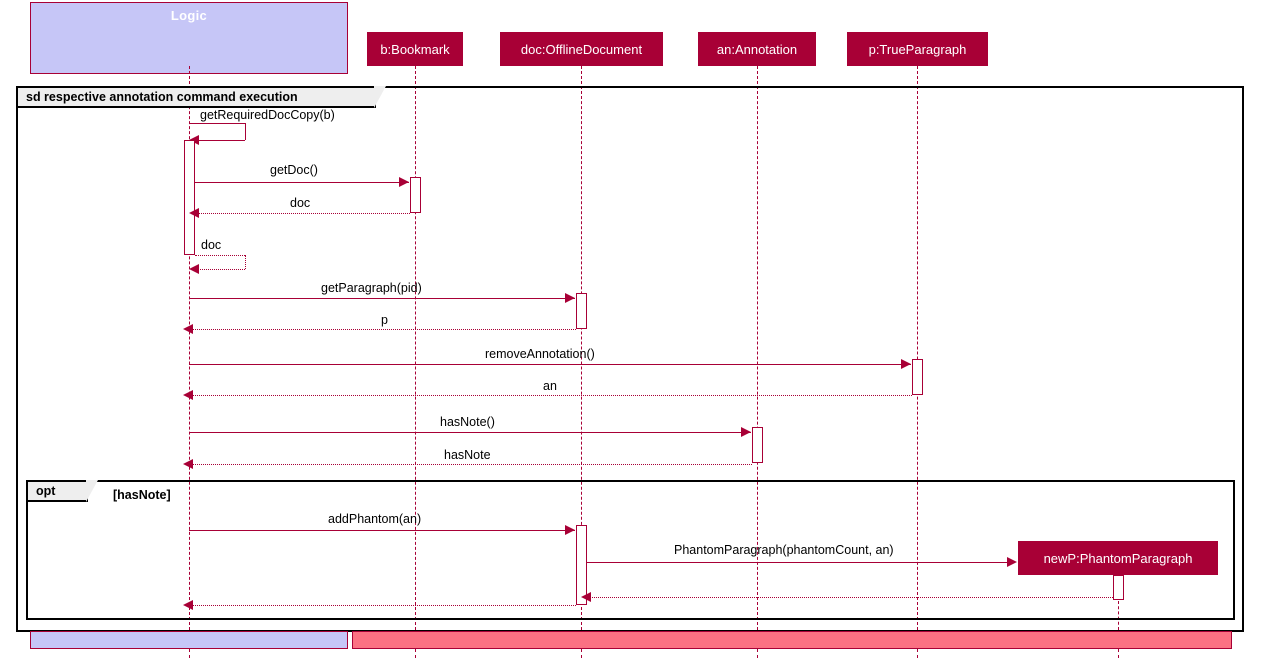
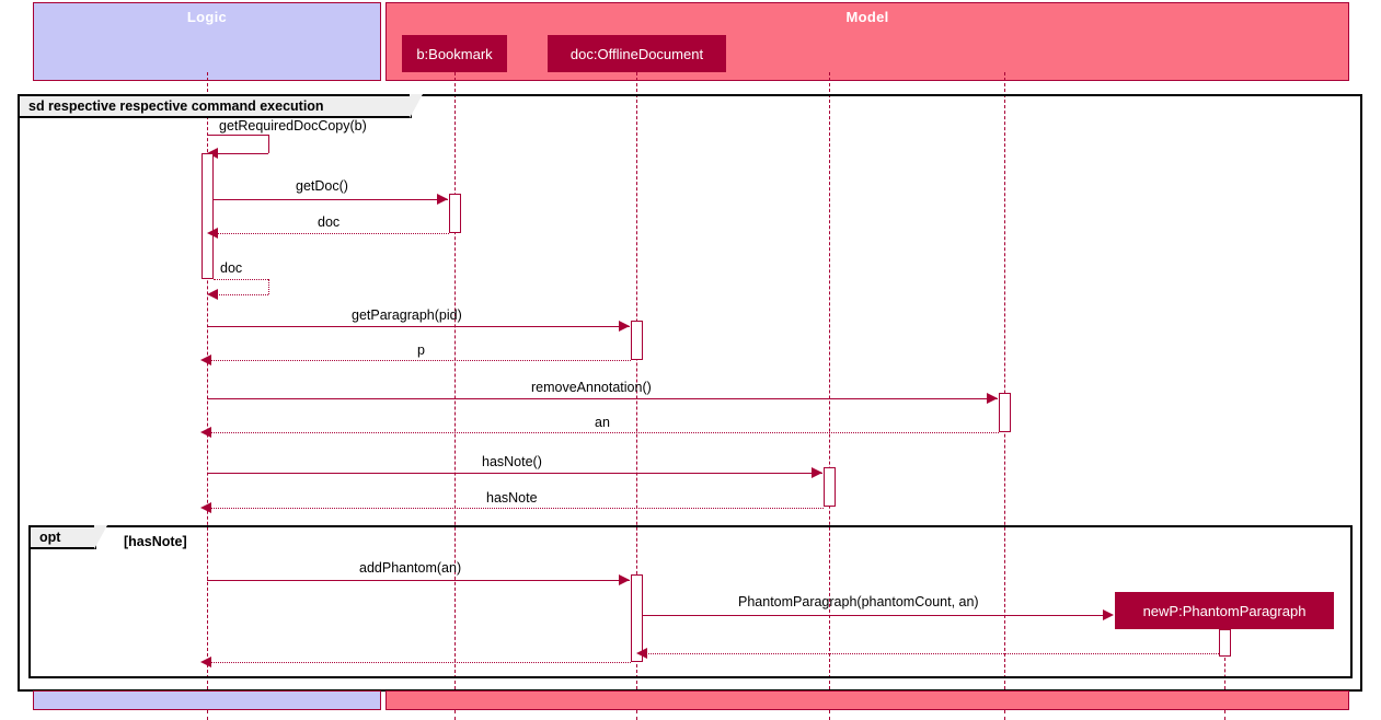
  Logic
+ Model
  b:Bookmark
  doc:OfflineDocument
- an:Annotation
- p:TrueParagraph
- sd respective annotation command execution
+ sd respective respective command execution
  getRequiredDocCopy(b)
  getDoc()
  doc
  doc
  getParagraph(pid)
  p
  removeAnnotation()
  an
  hasNote()
  hasNote
  opt
  [hasNote]
  addPhantom(an)
  newP:PhantomParagraph
  PhantomParagraph(phantomCount, an)
